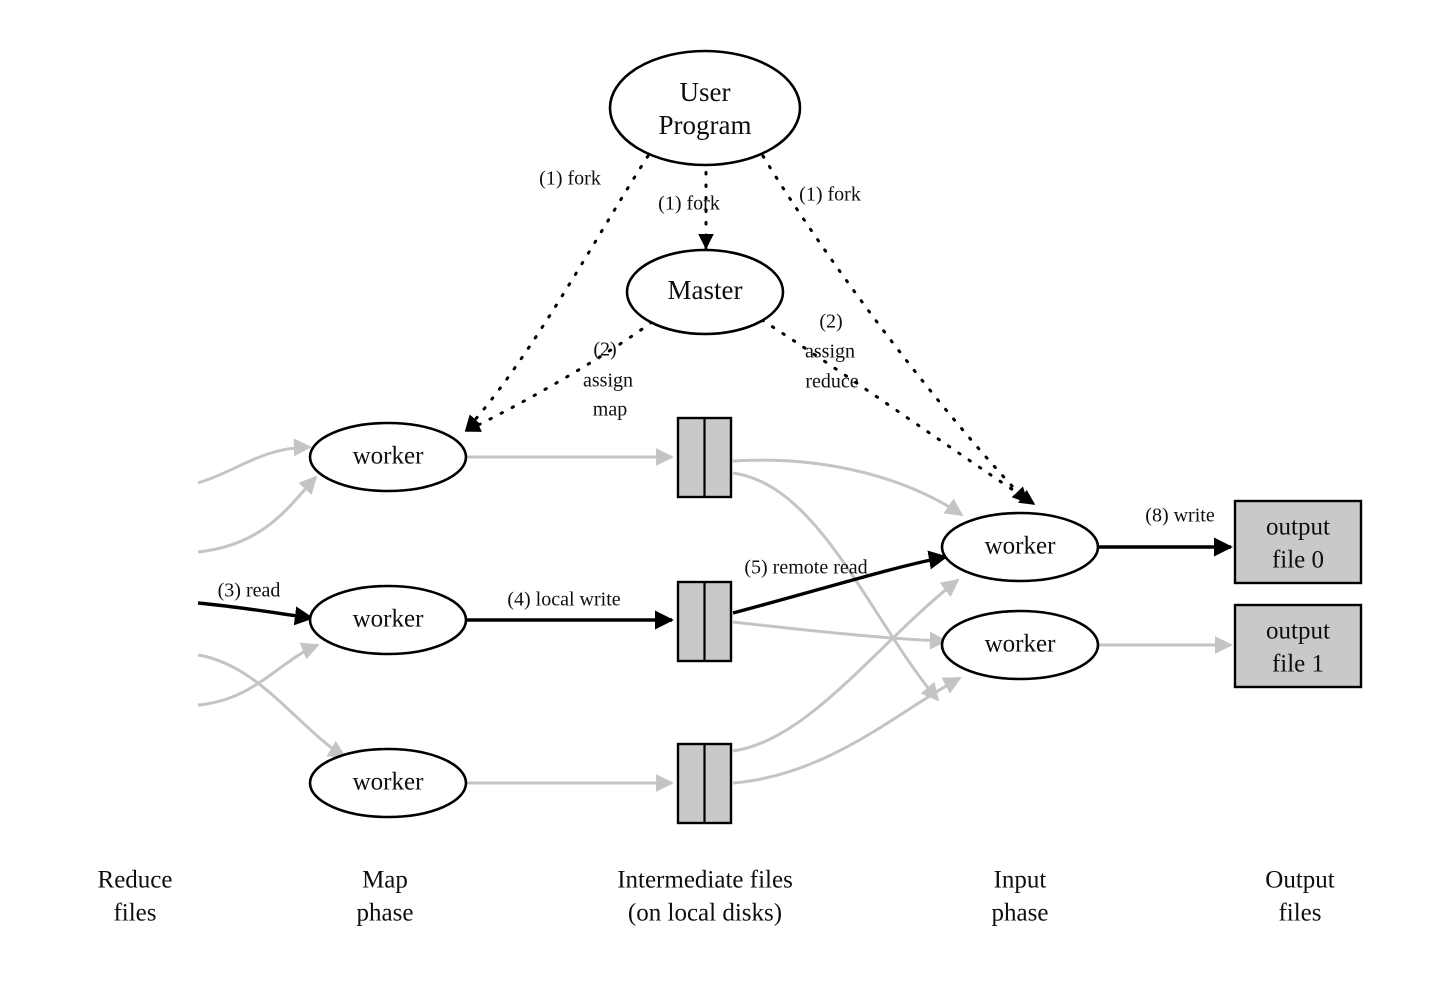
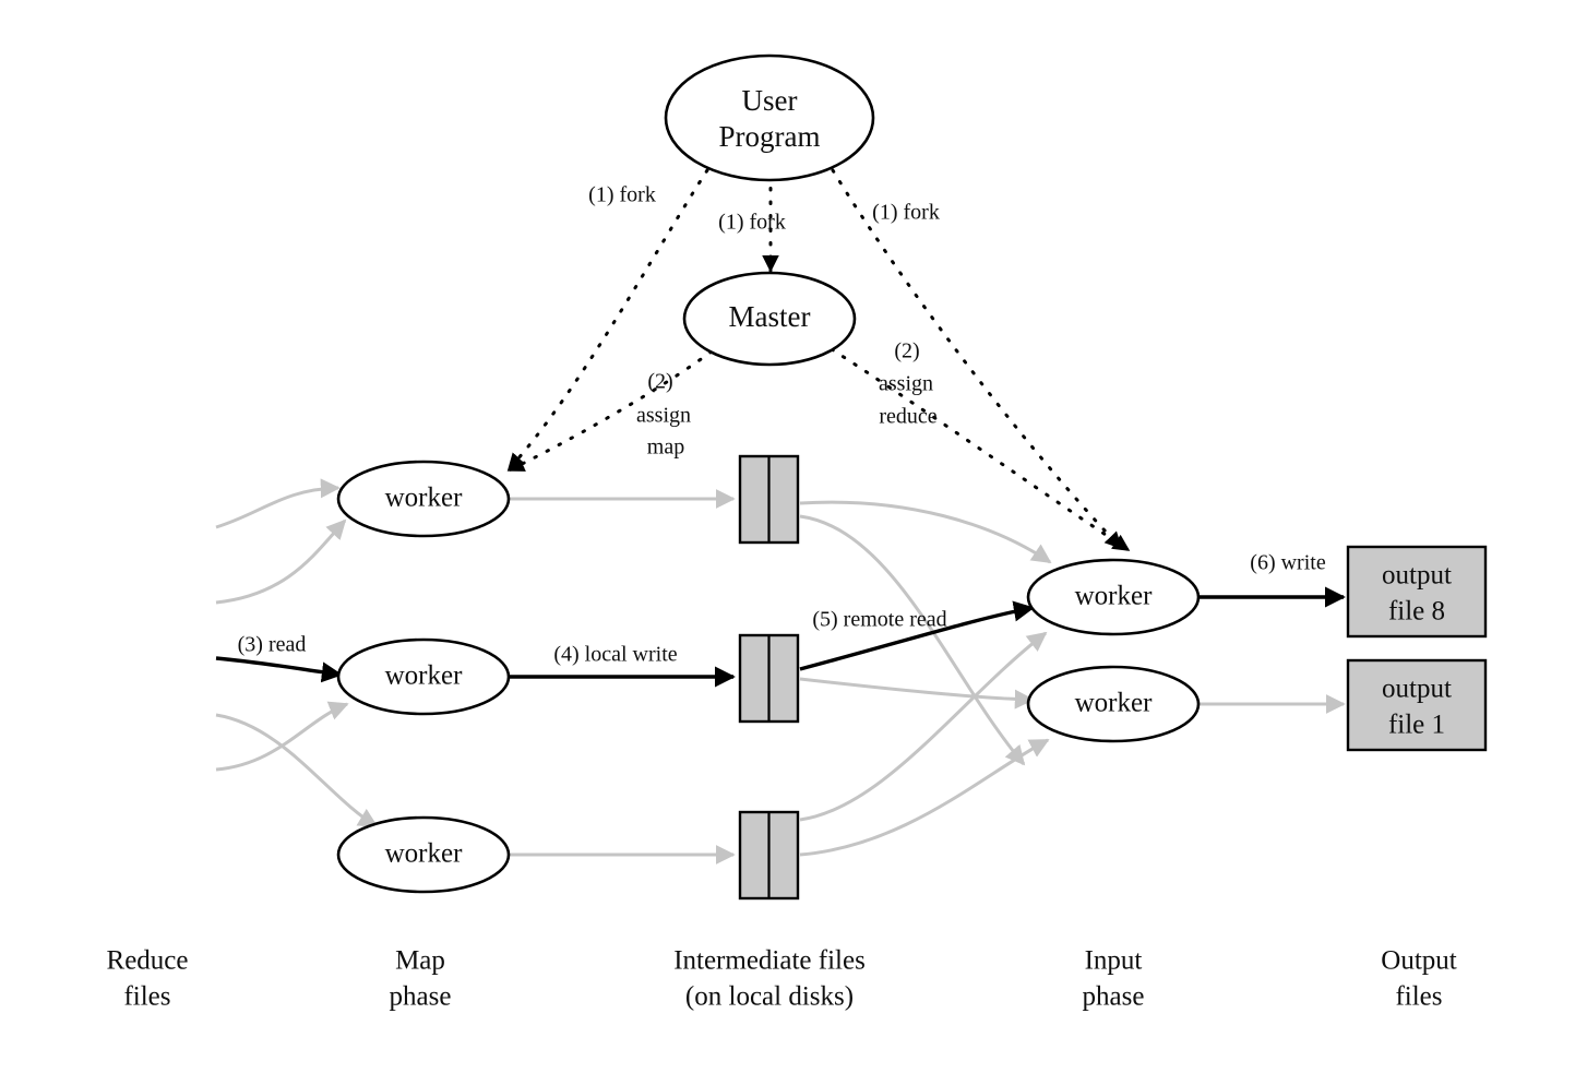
  output
- file 0
+ file 8
  output
  file 1
  User
  Program
  Master
  worker
  worker
  worker
  worker
  worker
  (1) fork
  (1) fork
  (1) fork
  (2)
  assign
  map
  (2)
  assign
  reduce
  (3) read
  (4) local write
  (5) remote read
- (8) write
+ (6) write
  Reduce
  files
  Map
  phase
  Intermediate files
  (on local disks)
  Input
  phase
  Output
  files
